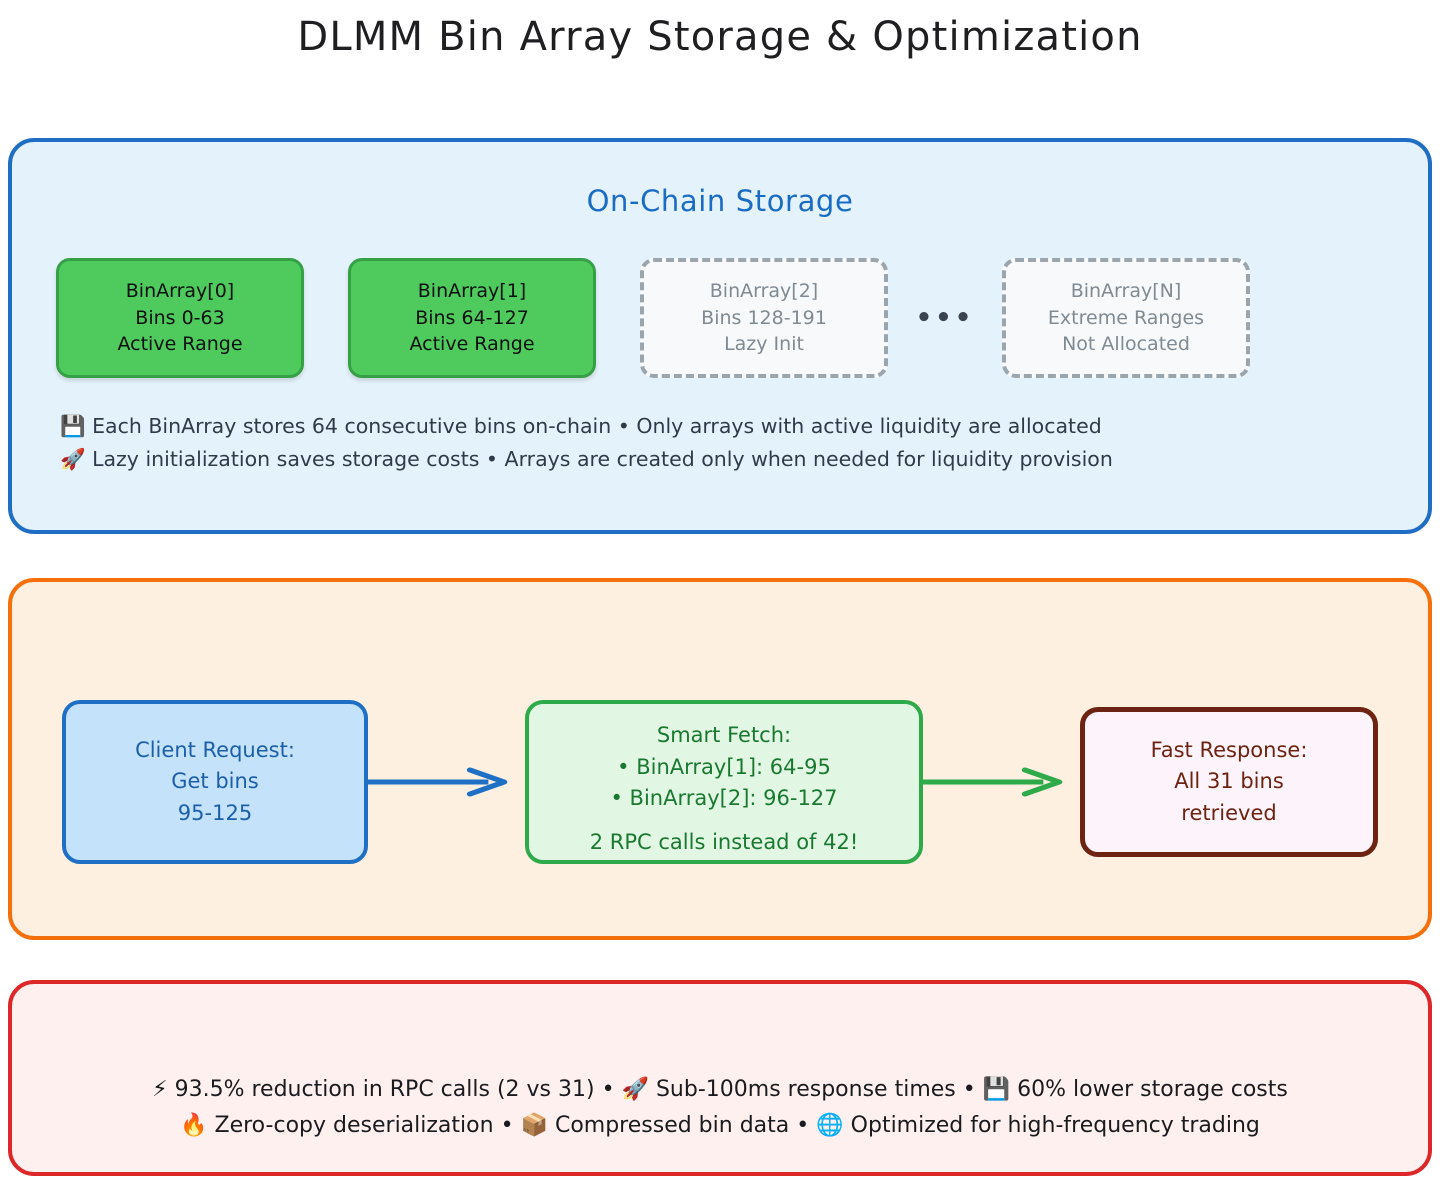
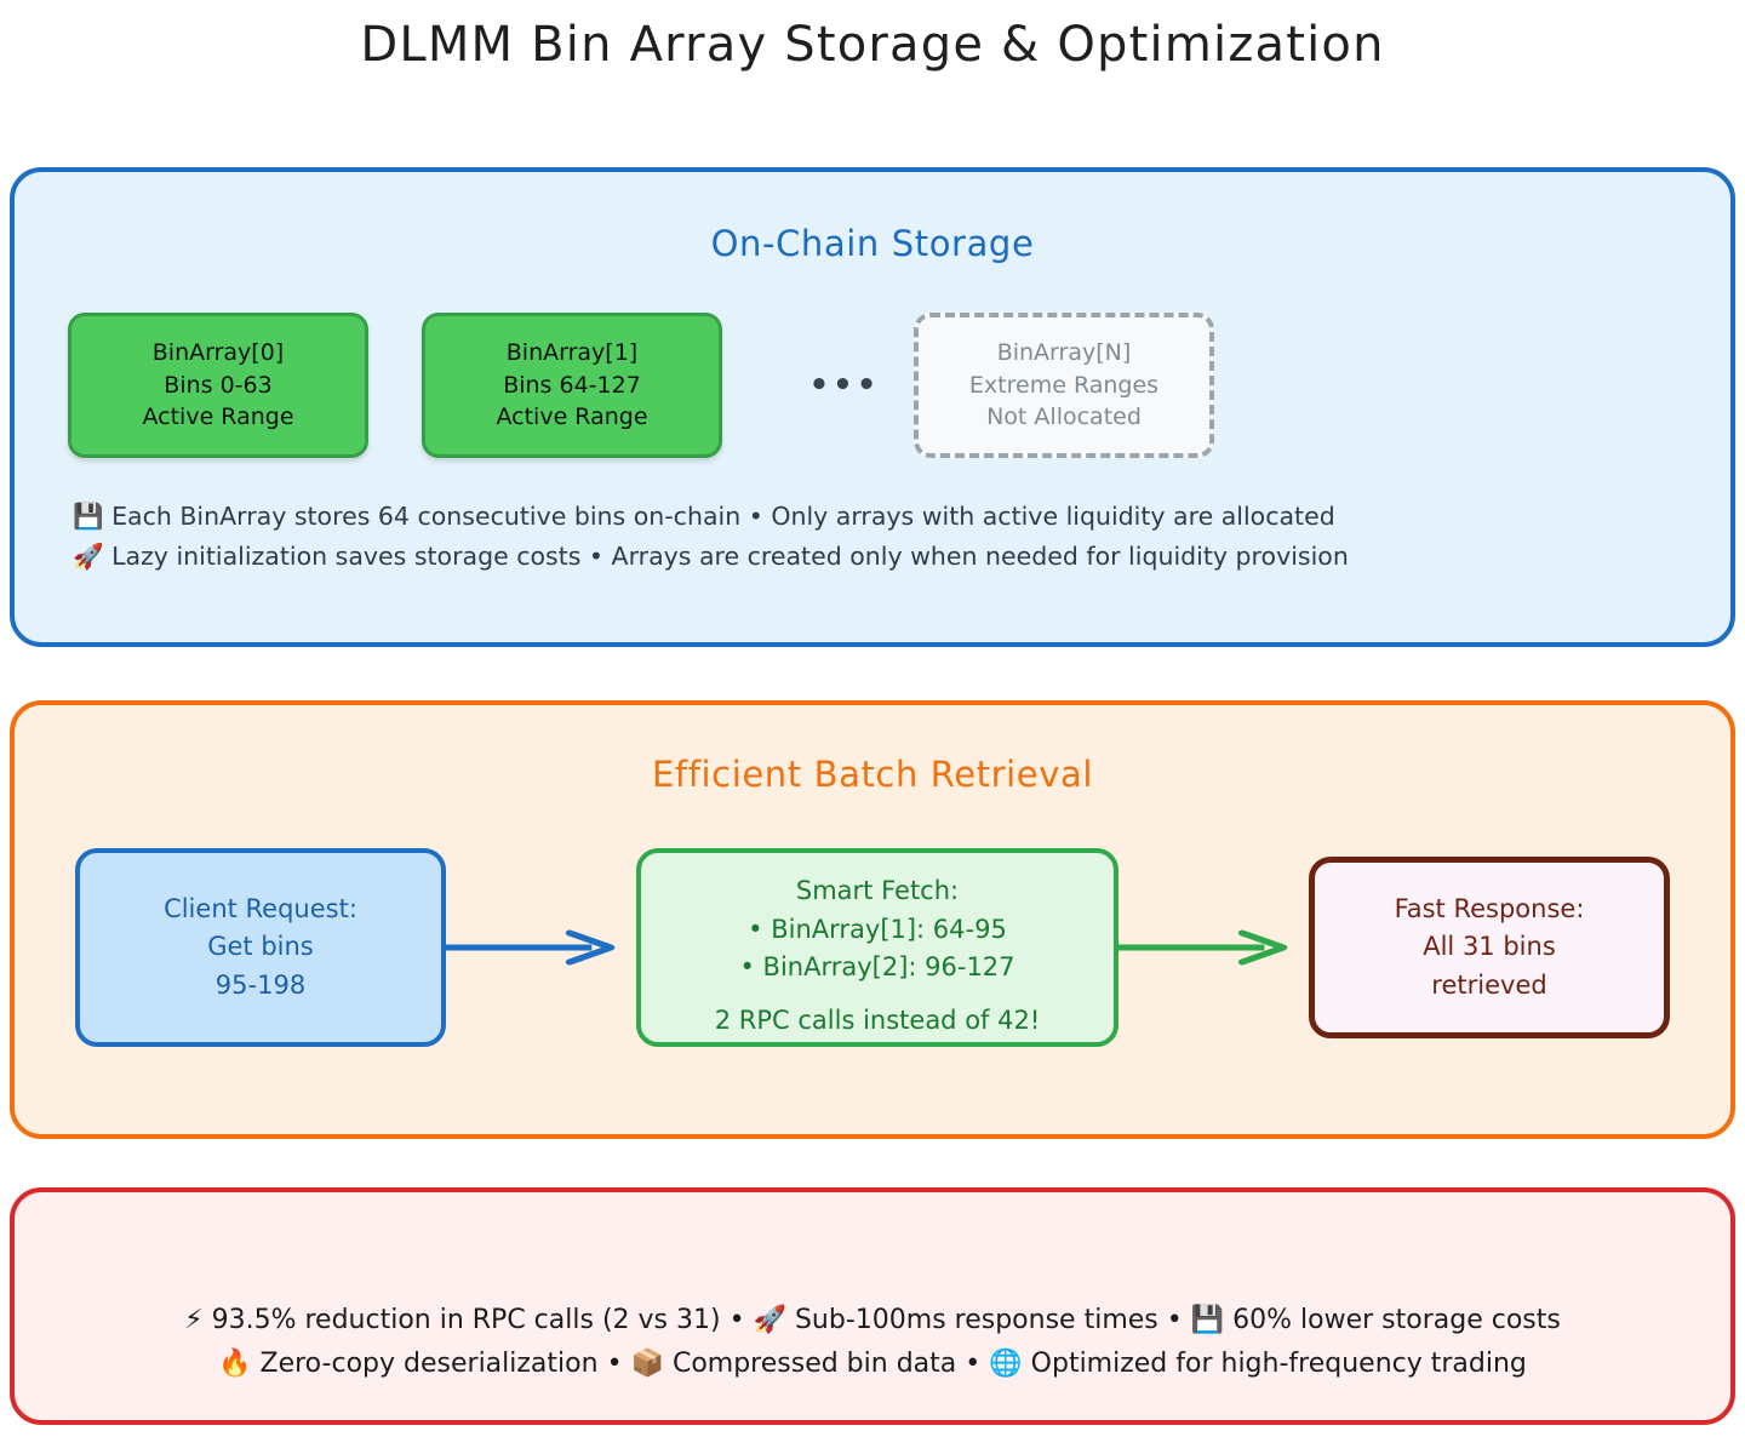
  DLMM Bin Array Storage & Optimization
  On-Chain Storage
  BinArray[0]
  Bins 0-63
  Active Range
  BinArray[1]
  Bins 64-127
  Active Range
- BinArray[2]
- Bins 128-191
- Lazy Init
  •••
  BinArray[N]
  Extreme Ranges
  Not Allocated
  💾 Each BinArray stores 64 consecutive bins on-chain • Only arrays with active liquidity are allocated
  🚀 Lazy initialization saves storage costs • Arrays are created only when needed for liquidity provision
+ Efficient Batch Retrieval
  Client Request:
  Get bins
- 95-125
+ 95-198
  Smart Fetch:
  • BinArray[1]: 64-95
  • BinArray[2]: 96-127
  2 RPC calls instead of 42!
  Fast Response:
  All 31 bins
  retrieved
  ⚡ 93.5% reduction in RPC calls (2 vs 31) • 🚀 Sub-100ms response times • 💾 60% lower storage costs
  🔥 Zero-copy deserialization • 📦 Compressed bin data • 🌐 Optimized for high-frequency trading
